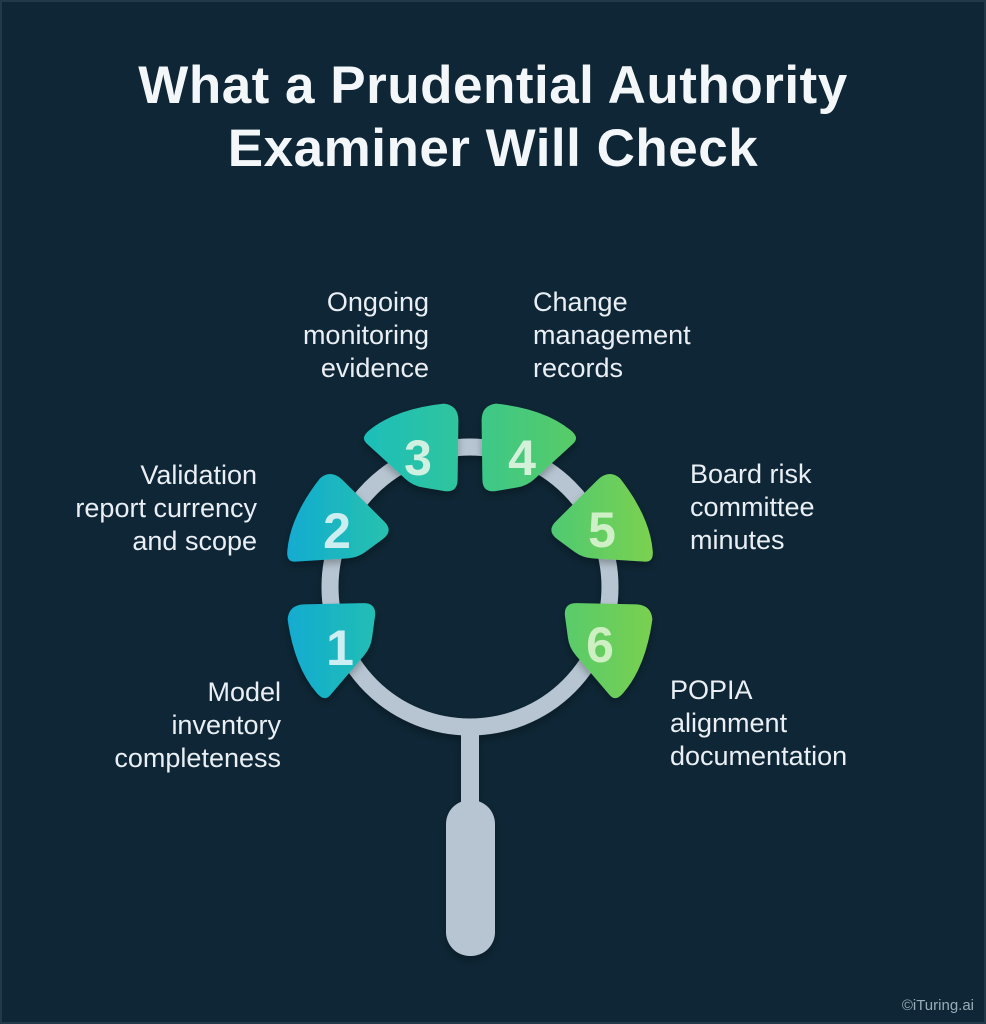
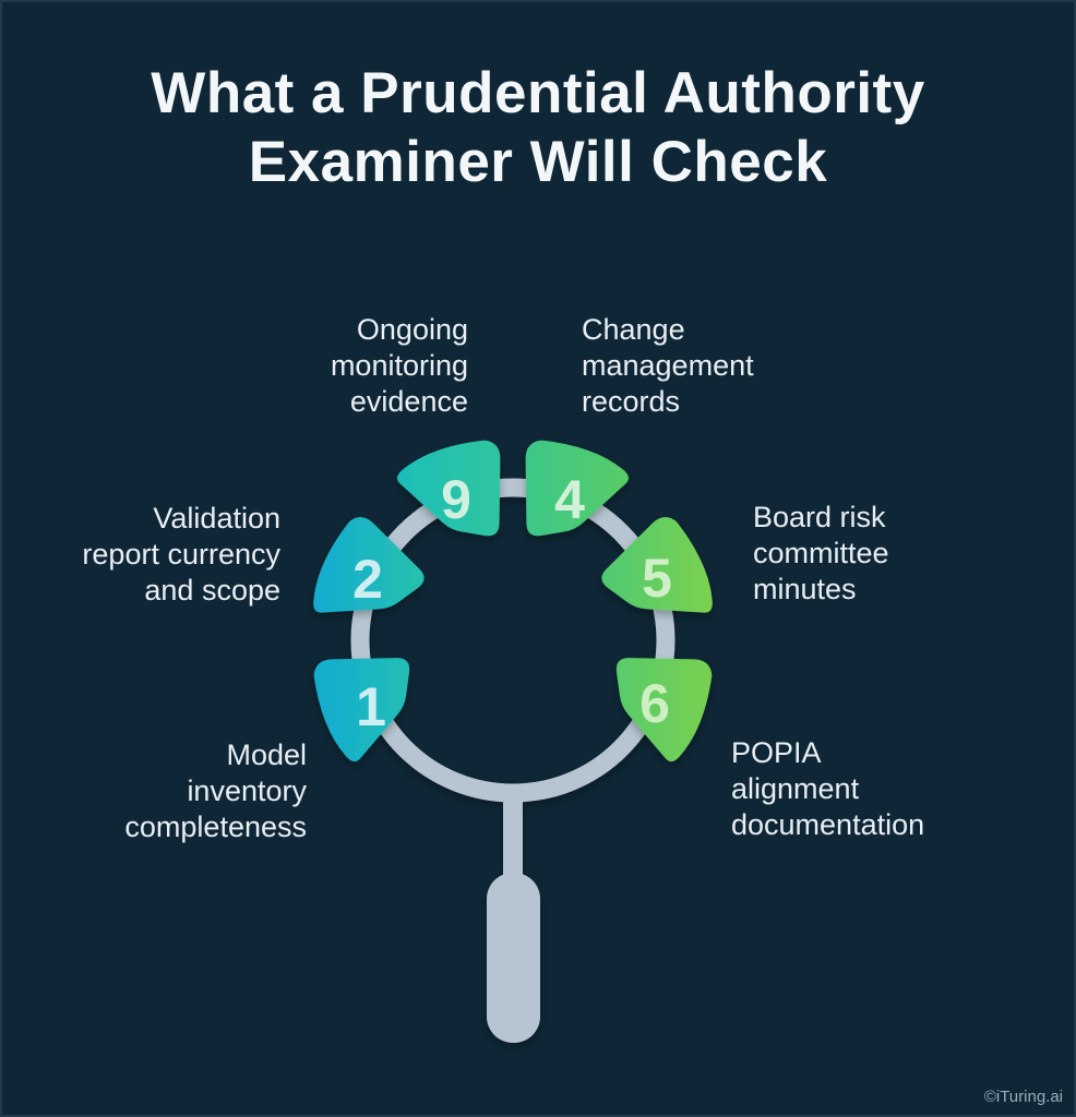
  What a Prudential Authority
  Examiner Will Check
  1
  2
- 3
+ 9
  4
  5
  6
  Model
  inventory
  completeness
  Validation
  report currency
  and scope
  Ongoing
  monitoring
  evidence
  Change
  management
  records
  Board risk
  committee
  minutes
  POPIA
  alignment
  documentation
  ©iTuring.ai
